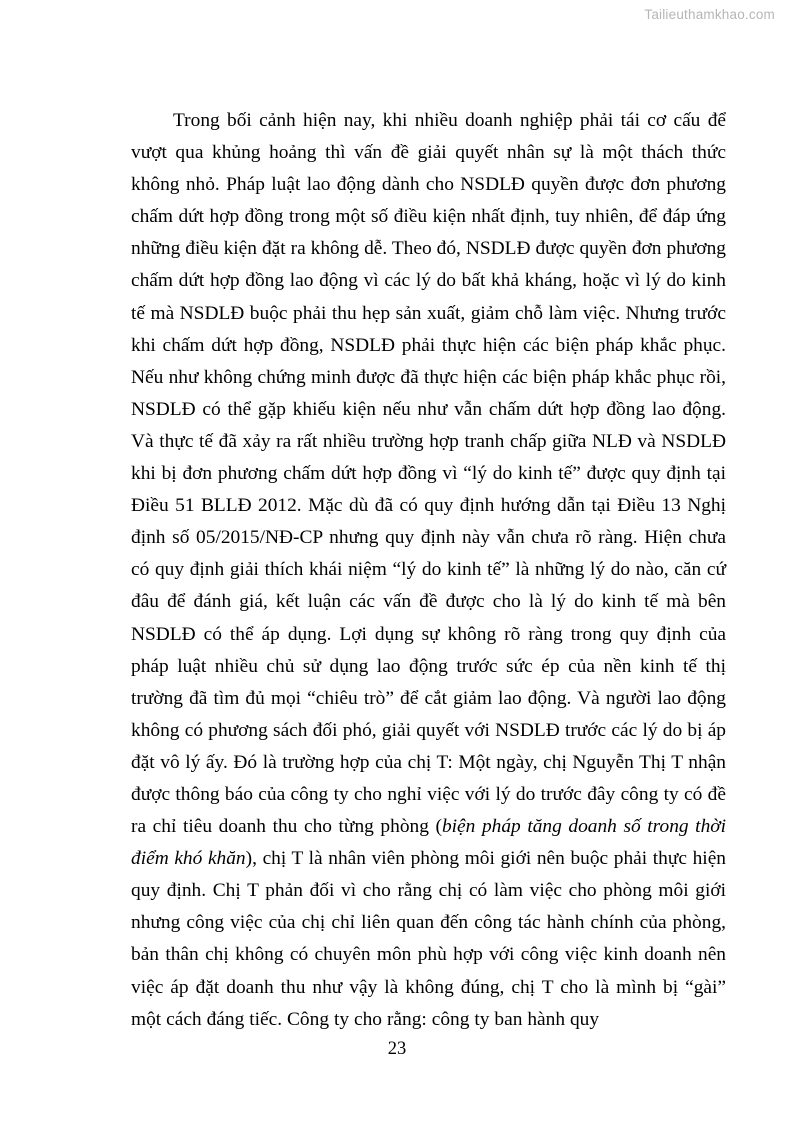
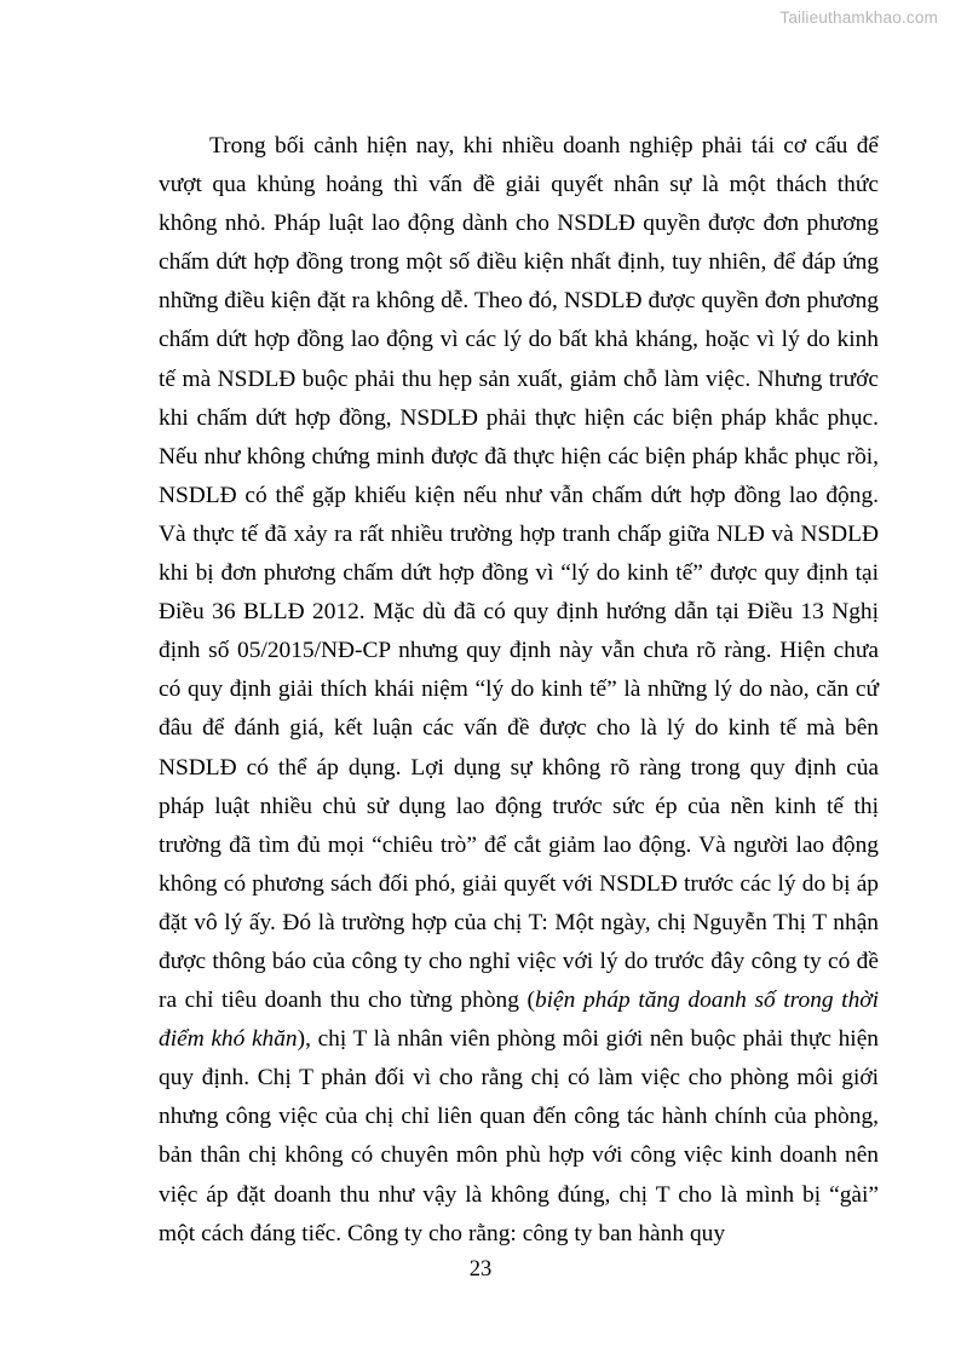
  Tailieuthamkhao.com
- Trong bối cảnh hiện nay, khi nhiều doanh nghiệp phải tái cơ cấu để vượt qua khủng hoảng thì vấn đề giải quyết nhân sự là một thách thức không nhỏ. Pháp luật lao động dành cho NSDLĐ quyền được đơn phương chấm dứt hợp đồng trong một số điều kiện nhất định, tuy nhiên, để đáp ứng những điều kiện đặt ra không dễ. Theo đó, NSDLĐ được quyền đơn phương chấm dứt hợp đồng lao động vì các lý do bất khả kháng, hoặc vì lý do kinh tế mà NSDLĐ buộc phải thu hẹp sản xuất, giảm chỗ làm việc. Nhưng trước khi chấm dứt hợp đồng, NSDLĐ phải thực hiện các biện pháp khắc phục. Nếu như không chứng minh được đã thực hiện các biện pháp khắc phục rồi, NSDLĐ có thể gặp khiếu kiện nếu như vẫn chấm dứt hợp đồng lao động. Và thực tế đã xảy ra rất nhiều trường hợp tranh chấp giữa NLĐ và NSDLĐ khi bị đơn phương chấm dứt hợp đồng vì “lý do kinh tế” được quy định tại Điều 51 BLLĐ 2012. Mặc dù đã có quy định hướng dẫn tại Điều 13 Nghị định số 05/2015/NĐ-CP nhưng quy định này vẫn chưa rõ ràng. Hiện chưa có quy định giải thích khái niệm “lý do kinh tế” là những lý do nào, căn cứ đâu để đánh giá, kết luận các vấn đề được cho là lý do kinh tế mà bên NSDLĐ có thể áp dụng. Lợi dụng sự không rõ ràng trong quy định của pháp luật nhiều chủ sử dụng lao động trước sức ép của nền kinh tế thị trường đã tìm đủ mọi “chiêu trò” để cắt giảm lao động. Và người lao động không có phương sách đối phó, giải quyết với NSDLĐ trước các lý do bị áp đặt vô lý ấy. Đó là trường hợp của chị T: Một ngày, chị Nguyễn Thị T nhận được thông báo của công ty cho nghỉ việc với lý do trước đây công ty có đề ra chỉ tiêu doanh thu cho từng phòng (biện pháp tăng doanh số trong thời điểm khó khăn), chị T là nhân viên phòng môi giới nên buộc phải thực hiện quy định. Chị T phản đối vì cho rằng chị có làm việc cho phòng môi giới nhưng công việc của chị chỉ liên quan đến công tác hành chính của phòng, bản thân chị không có chuyên môn phù hợp với công việc kinh doanh nên việc áp đặt doanh thu như vậy là không đúng, chị T cho là mình bị “gài” một cách đáng tiếc. Công ty cho rằng: công ty ban hành quy
+ Trong bối cảnh hiện nay, khi nhiều doanh nghiệp phải tái cơ cấu để vượt qua khủng hoảng thì vấn đề giải quyết nhân sự là một thách thức không nhỏ. Pháp luật lao động dành cho NSDLĐ quyền được đơn phương chấm dứt hợp đồng trong một số điều kiện nhất định, tuy nhiên, để đáp ứng những điều kiện đặt ra không dễ. Theo đó, NSDLĐ được quyền đơn phương chấm dứt hợp đồng lao động vì các lý do bất khả kháng, hoặc vì lý do kinh tế mà NSDLĐ buộc phải thu hẹp sản xuất, giảm chỗ làm việc. Nhưng trước khi chấm dứt hợp đồng, NSDLĐ phải thực hiện các biện pháp khắc phục. Nếu như không chứng minh được đã thực hiện các biện pháp khắc phục rồi, NSDLĐ có thể gặp khiếu kiện nếu như vẫn chấm dứt hợp đồng lao động. Và thực tế đã xảy ra rất nhiều trường hợp tranh chấp giữa NLĐ và NSDLĐ khi bị đơn phương chấm dứt hợp đồng vì “lý do kinh tế” được quy định tại Điều 36 BLLĐ 2012. Mặc dù đã có quy định hướng dẫn tại Điều 13 Nghị định số 05/2015/NĐ-CP nhưng quy định này vẫn chưa rõ ràng. Hiện chưa có quy định giải thích khái niệm “lý do kinh tế” là những lý do nào, căn cứ đâu để đánh giá, kết luận các vấn đề được cho là lý do kinh tế mà bên NSDLĐ có thể áp dụng. Lợi dụng sự không rõ ràng trong quy định của pháp luật nhiều chủ sử dụng lao động trước sức ép của nền kinh tế thị trường đã tìm đủ mọi “chiêu trò” để cắt giảm lao động. Và người lao động không có phương sách đối phó, giải quyết với NSDLĐ trước các lý do bị áp đặt vô lý ấy. Đó là trường hợp của chị T: Một ngày, chị Nguyễn Thị T nhận được thông báo của công ty cho nghỉ việc với lý do trước đây công ty có đề ra chỉ tiêu doanh thu cho từng phòng (biện pháp tăng doanh số trong thời điểm khó khăn), chị T là nhân viên phòng môi giới nên buộc phải thực hiện quy định. Chị T phản đối vì cho rằng chị có làm việc cho phòng môi giới nhưng công việc của chị chỉ liên quan đến công tác hành chính của phòng, bản thân chị không có chuyên môn phù hợp với công việc kinh doanh nên việc áp đặt doanh thu như vậy là không đúng, chị T cho là mình bị “gài” một cách đáng tiếc. Công ty cho rằng: công ty ban hành quy
  23
